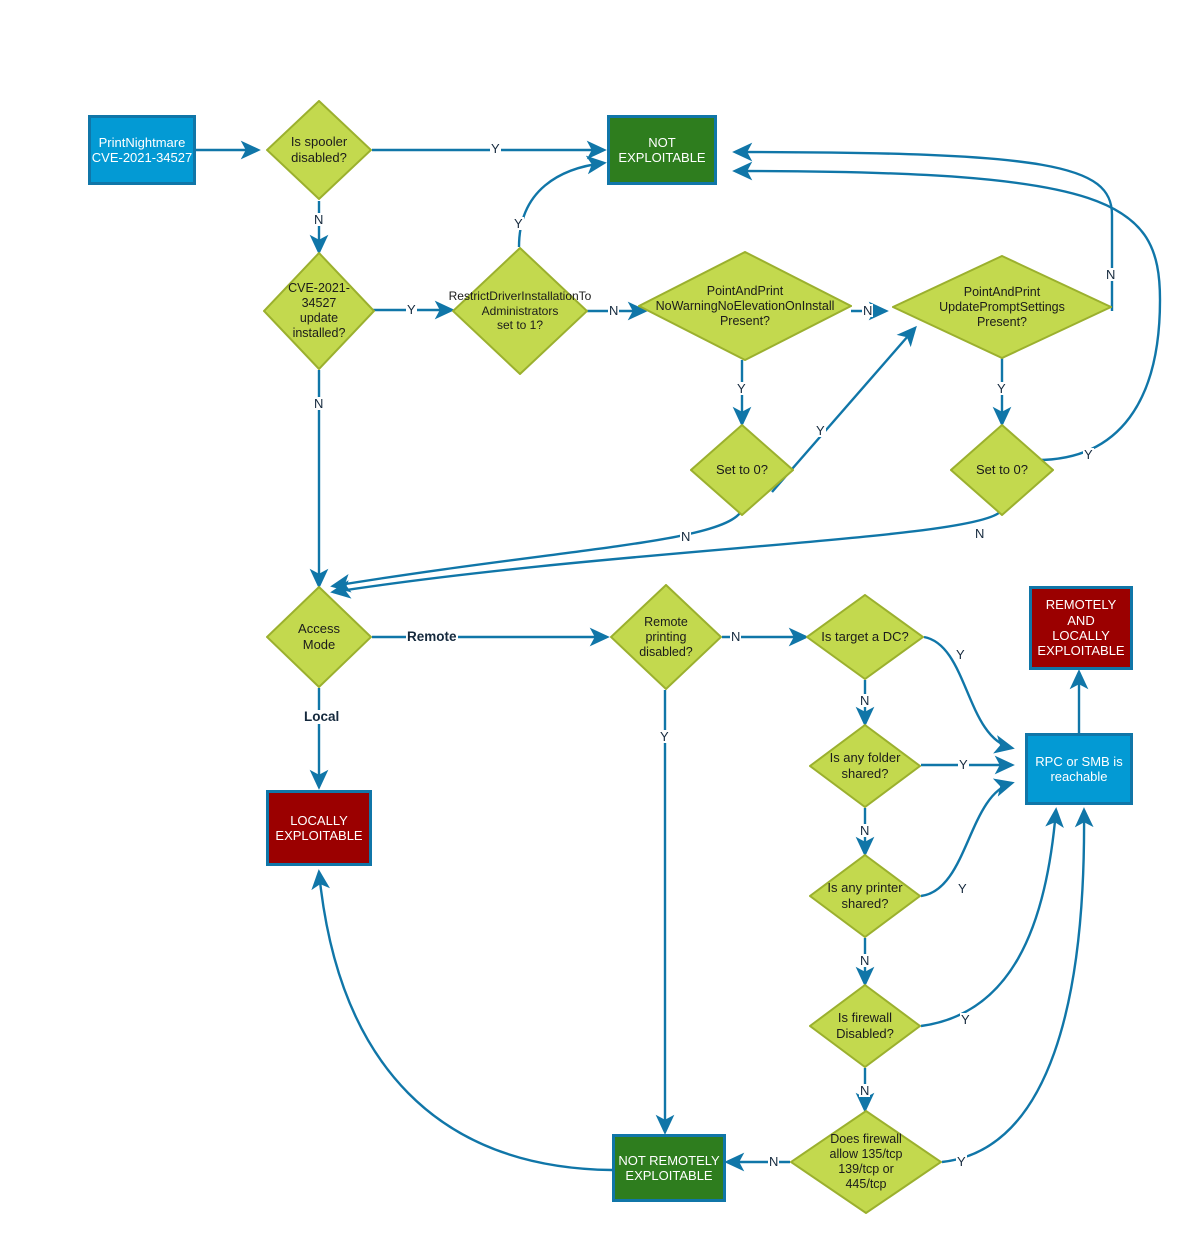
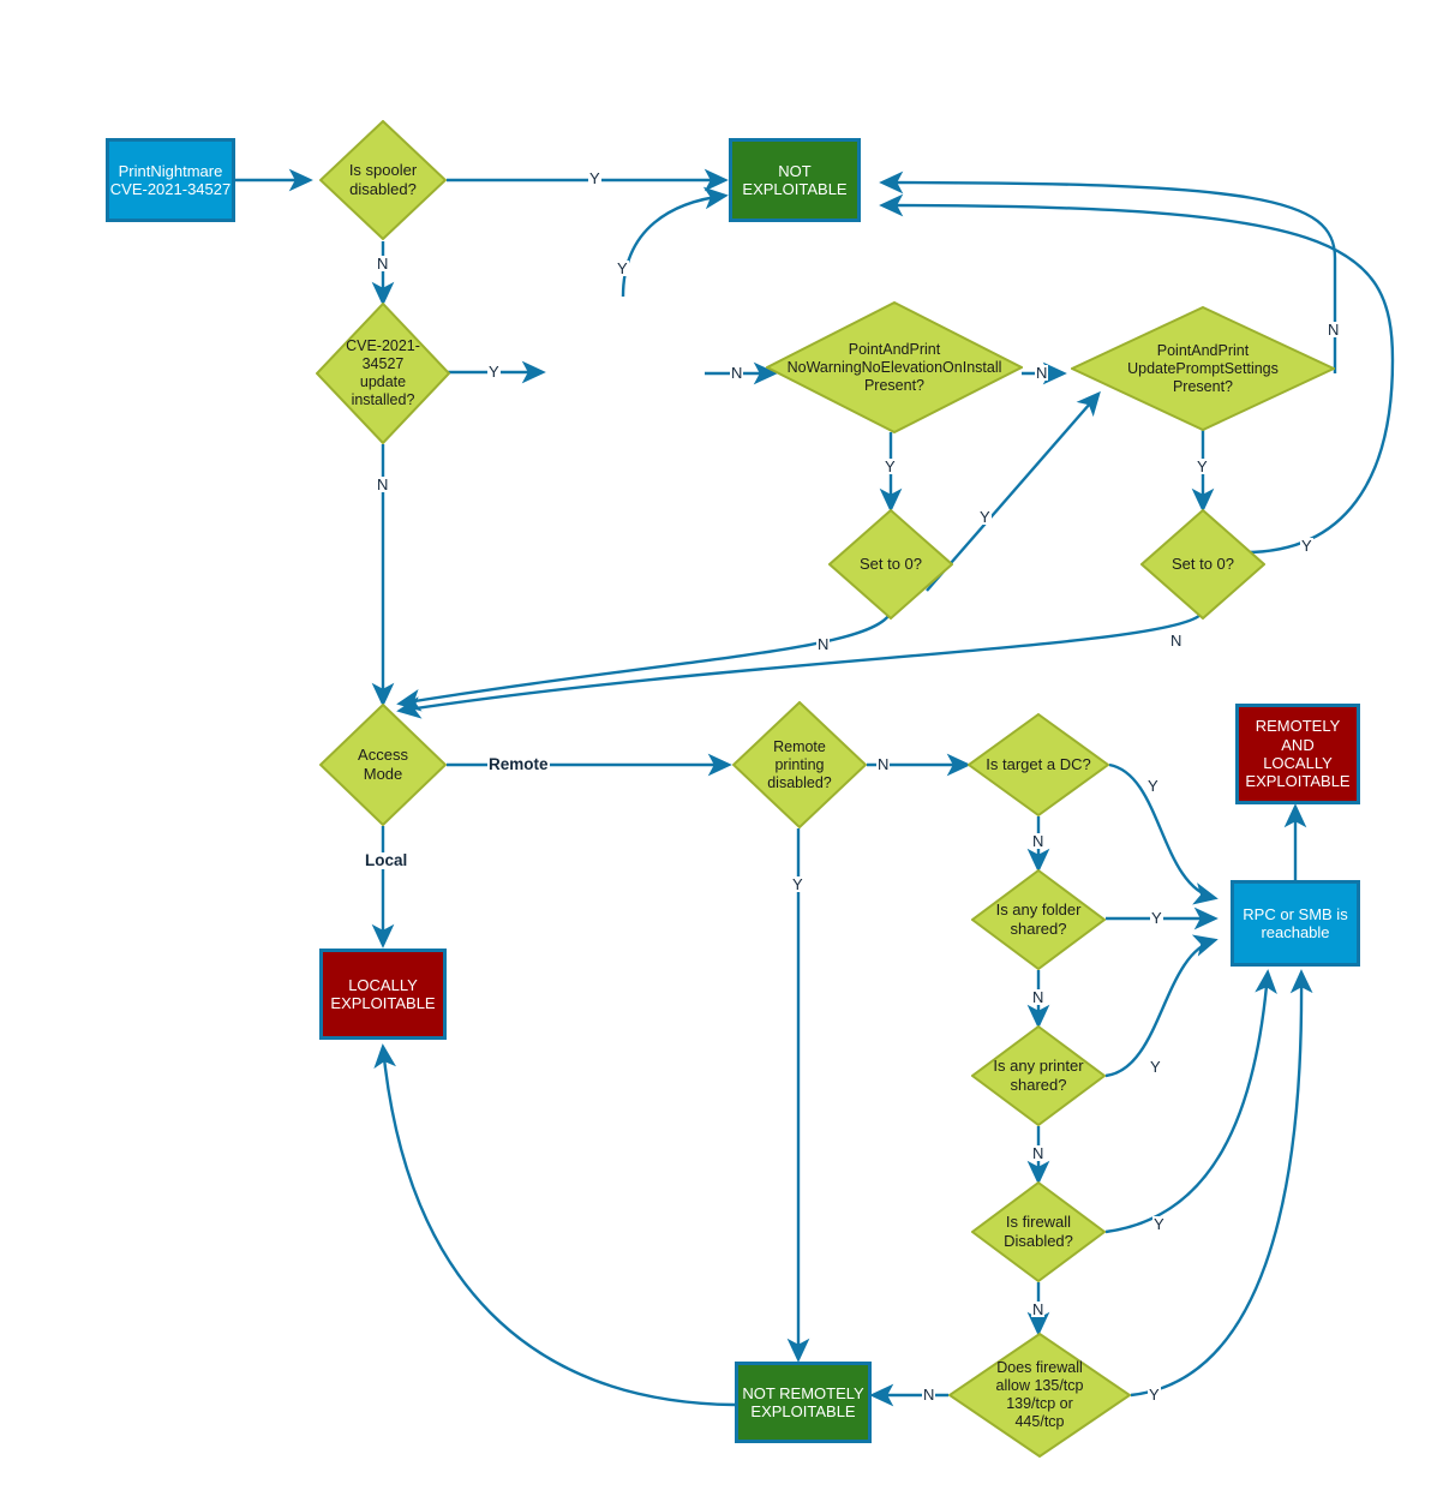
  PrintNightmare
  CVE-2021-34527
  NOT
  EXPLOITABLE
  LOCALLY
  EXPLOITABLE
  REMOTELY
  AND
  LOCALLY
  EXPLOITABLE
  RPC or SMB is
  reachable
  NOT REMOTELY
  EXPLOITABLE
  Is spooler
  disabled?
  CVE-2021-
  34527
  update
  installed?
- RestrictDriverInstallationTo
- Administrators
- set to 1?
  PointAndPrint
  NoWarningNoElevationOnInstall
  Present?
  PointAndPrint
  UpdatePromptSettings
  Present?
  Set to 0?
  Set to 0?
  Access
  Mode
  Remote
  printing
  disabled?
  Is target a DC?
  Is any folder
  shared?
  Is any printer
  shared?
  Is firewall
  Disabled?
  Does firewall
  allow 135/tcp
  139/tcp or
  445/tcp
  Y
  N
  Y
  N
  Y
  N
  N
  Y
  Y
  N
  N
  Y
  Y
  N
  Remote
  Local
  N
  Y
  Y
  N
  Y
  N
  Y
  N
  Y
  N
  Y
  N
